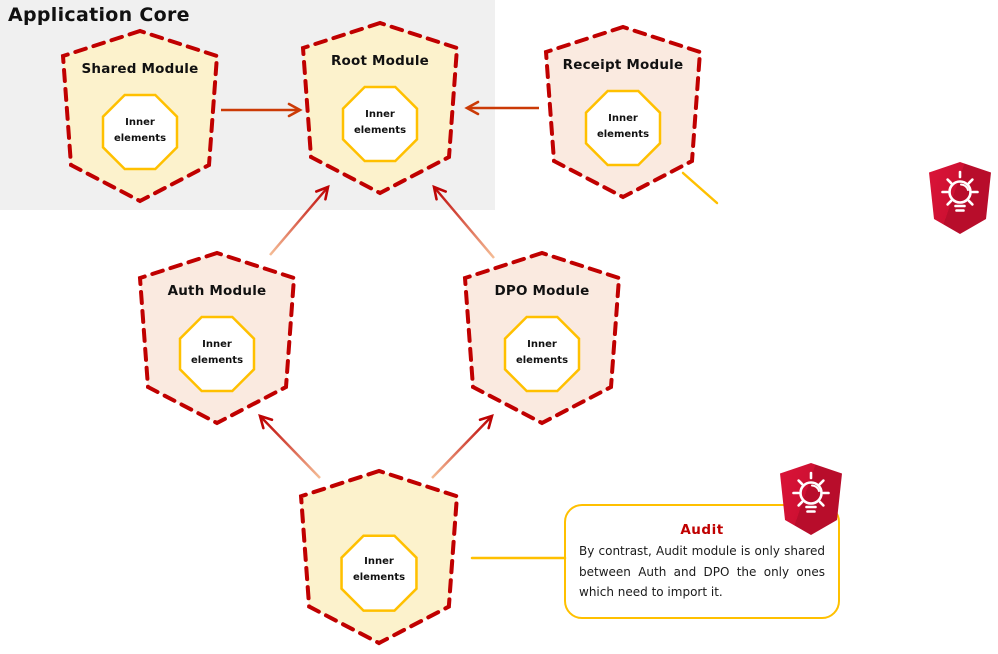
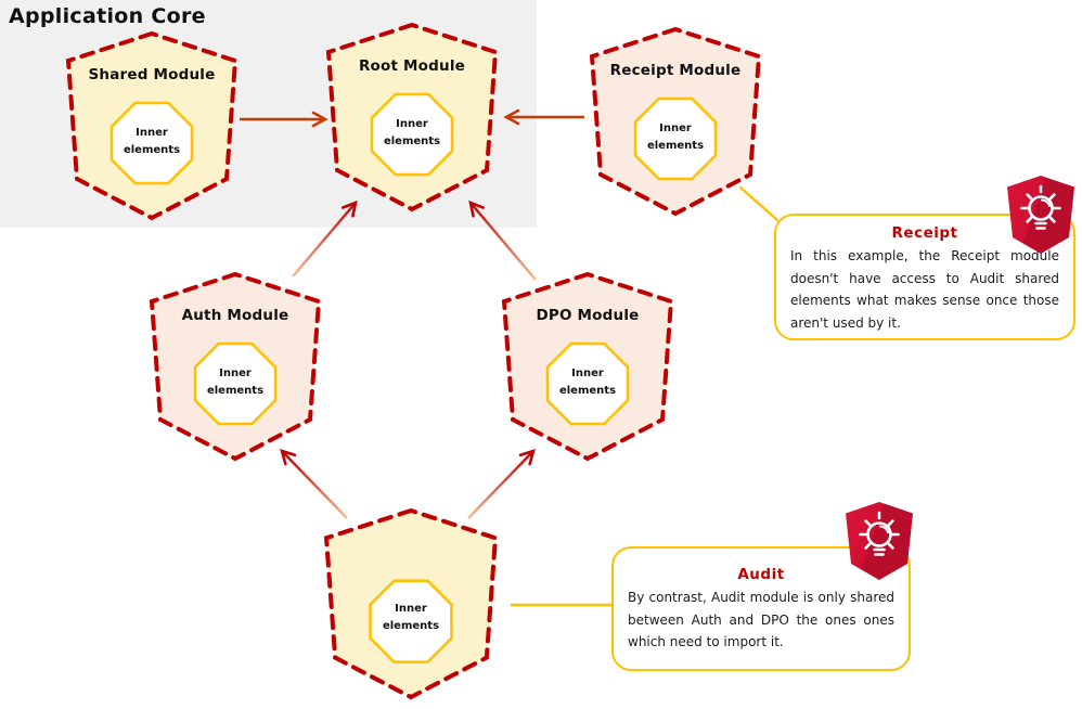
  Application Core
  Shared Module
  Inner elements
  Root Module
  Inner elements
  Receipt Module
  Inner elements
  Auth Module
  Inner elements
  DPO Module
  Inner elements
  Inner elements
+ Receipt
+ In this example, the Receipt module doesn't have access to Audit shared elements what makes sense once those aren't used by it.
  Audit
- By contrast, Audit module is only shared between Auth and DPO the only ones which need to import it.
+ By contrast, Audit module is only shared between Auth and DPO the ones ones which need to import it.
